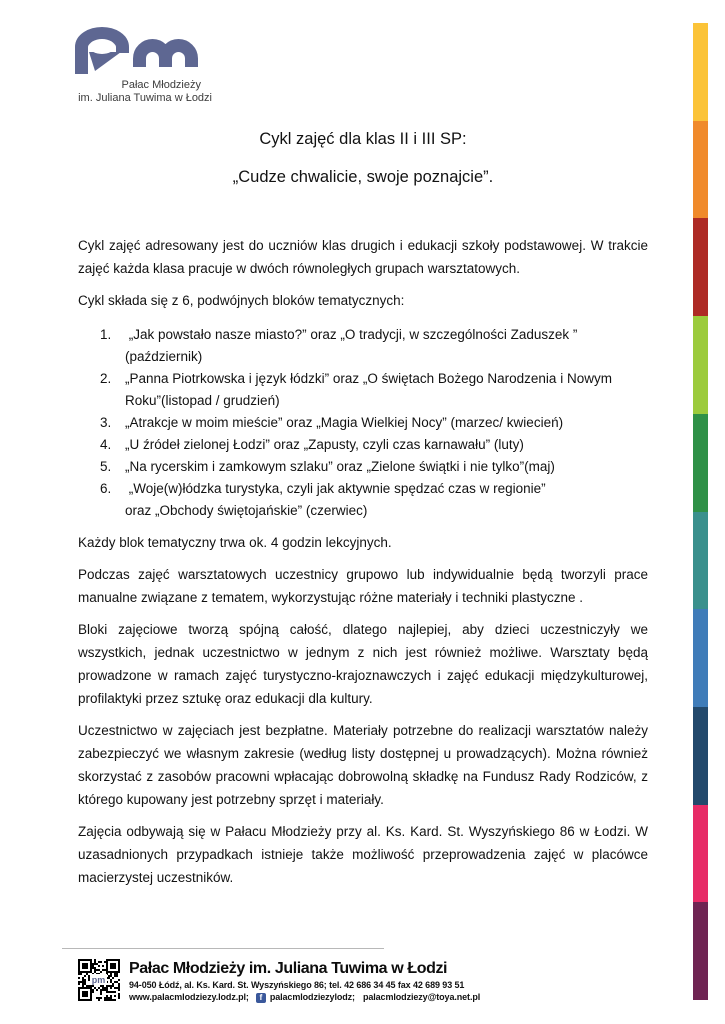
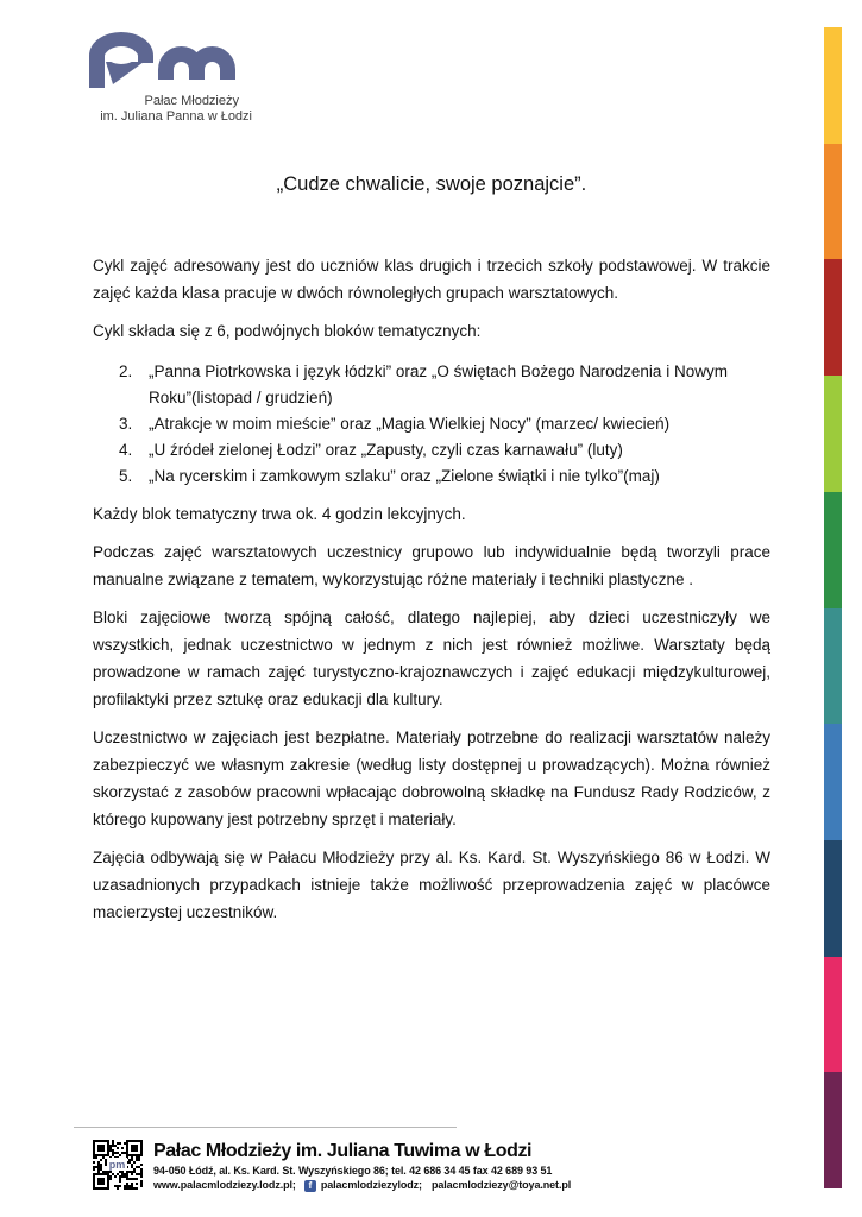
  Pałac Młodzieży
- im. Juliana Tuwima w Łodzi
+ im. Juliana Panna w Łodzi
- Cykl zajęć dla klas II i III SP:
  „Cudze chwalicie, swoje poznajcie”.
- Cykl zajęć adresowany jest do uczniów klas drugich i edukacji szkoły podstawowej. W trakcie zajęć każda klasa pracuje w dwóch równoległych grupach warsztatowych.
+ Cykl zajęć adresowany jest do uczniów klas drugich i trzecich szkoły podstawowej. W trakcie zajęć każda klasa pracuje w dwóch równoległych grupach warsztatowych.
  Cykl składa się z 6, podwójnych bloków tematycznych:
- 1.
- „Jak powstało nasze miasto?” oraz „O tradycji, w szczególności Zaduszek ”
- (październik)
  2.
  „Panna Piotrkowska i język łódzki” oraz „O świętach Bożego Narodzenia i Nowym Roku”(listopad / grudzień)
  3.
  „Atrakcje w moim mieście” oraz „Magia Wielkiej Nocy” (marzec/ kwiecień)
  4.
  „U źródeł zielonej Łodzi” oraz „Zapusty, czyli czas karnawału” (luty)
  5.
  „Na rycerskim i zamkowym szlaku” oraz „Zielone świątki i nie tylko”(maj)
- 6.
- „Woje(w)łódzka turystyka, czyli jak aktywnie spędzać czas w regionie”
- oraz „Obchody świętojańskie” (czerwiec)
  Każdy blok tematyczny trwa ok. 4 godzin lekcyjnych.
  Podczas zajęć warsztatowych uczestnicy grupowo lub indywidualnie będą tworzyli prace manualne związane z tematem, wykorzystując różne materiały i techniki plastyczne .
  Bloki zajęciowe tworzą spójną całość, dlatego najlepiej, aby dzieci uczestniczyły we wszystkich, jednak uczestnictwo w jednym z nich jest również możliwe. Warsztaty będą prowadzone w ramach zajęć turystyczno-krajoznawczych i zajęć edukacji międzykulturowej, profilaktyki przez sztukę oraz edukacji dla kultury.
  Uczestnictwo w zajęciach jest bezpłatne. Materiały potrzebne do realizacji warsztatów należy zabezpieczyć we własnym zakresie (według listy dostępnej u prowadzących). Można również skorzystać z zasobów pracowni wpłacając dobrowolną składkę na Fundusz Rady Rodziców, z którego kupowany jest potrzebny sprzęt i materiały.
  Zajęcia odbywają się w Pałacu Młodzieży przy al. Ks. Kard. St. Wyszyńskiego 86 w Łodzi. W uzasadnionych przypadkach istnieje także możliwość przeprowadzenia zajęć w placówce macierzystej uczestników.
  pm
  Pałac Młodzieży im. Juliana Tuwima w Łodzi
  94-050 Łódź, al. Ks. Kard. St. Wyszyńskiego 86; tel. 42 686 34 45 fax 42 689 93 51
  www.palacmlodziezy.lodz.pl;
  f
  palacmlodziezylodz;
  palacmlodziezy@toya.net.pl
